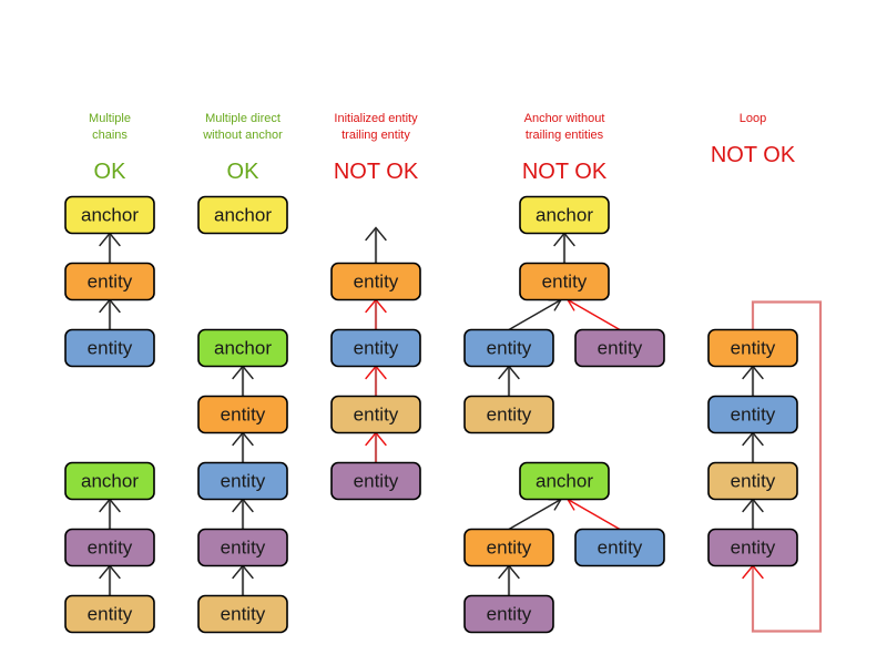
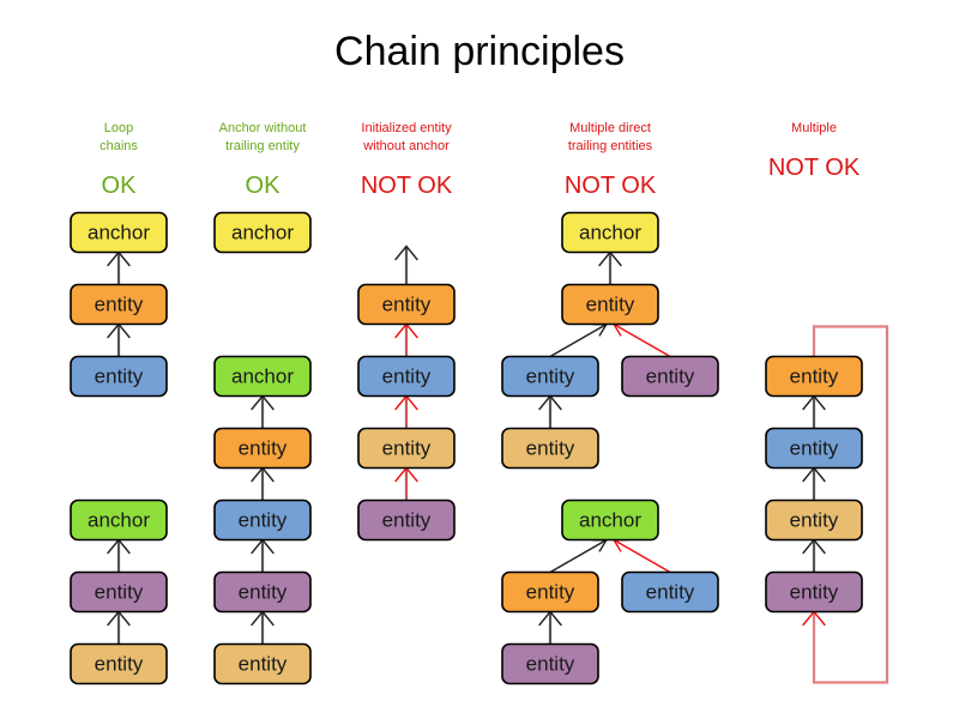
+ Chain principles
- Multiple
+ Loop
  chains
  OK
- Multiple direct
+ Anchor without
- without anchor
+ trailing entity
  OK
  Initialized entity
- trailing entity
+ without anchor
  NOT OK
- Anchor without
+ Multiple direct
  trailing entities
  NOT OK
- Loop
+ Multiple
  NOT OK
  anchor
  entity
  entity
  anchor
  entity
  entity
  anchor
  anchor
  entity
  entity
  entity
  entity
  entity
  entity
  entity
  entity
  anchor
  entity
  entity
  entity
  entity
  anchor
  entity
  entity
  entity
  entity
  entity
  entity
  entity
